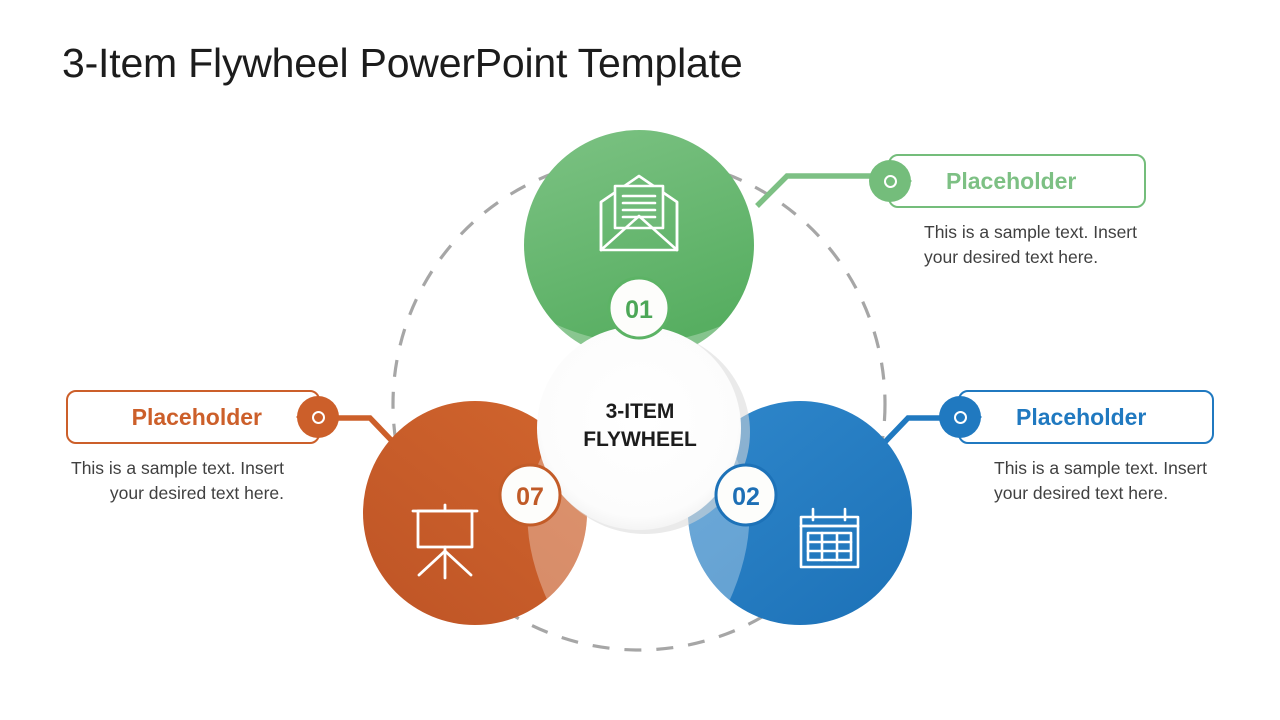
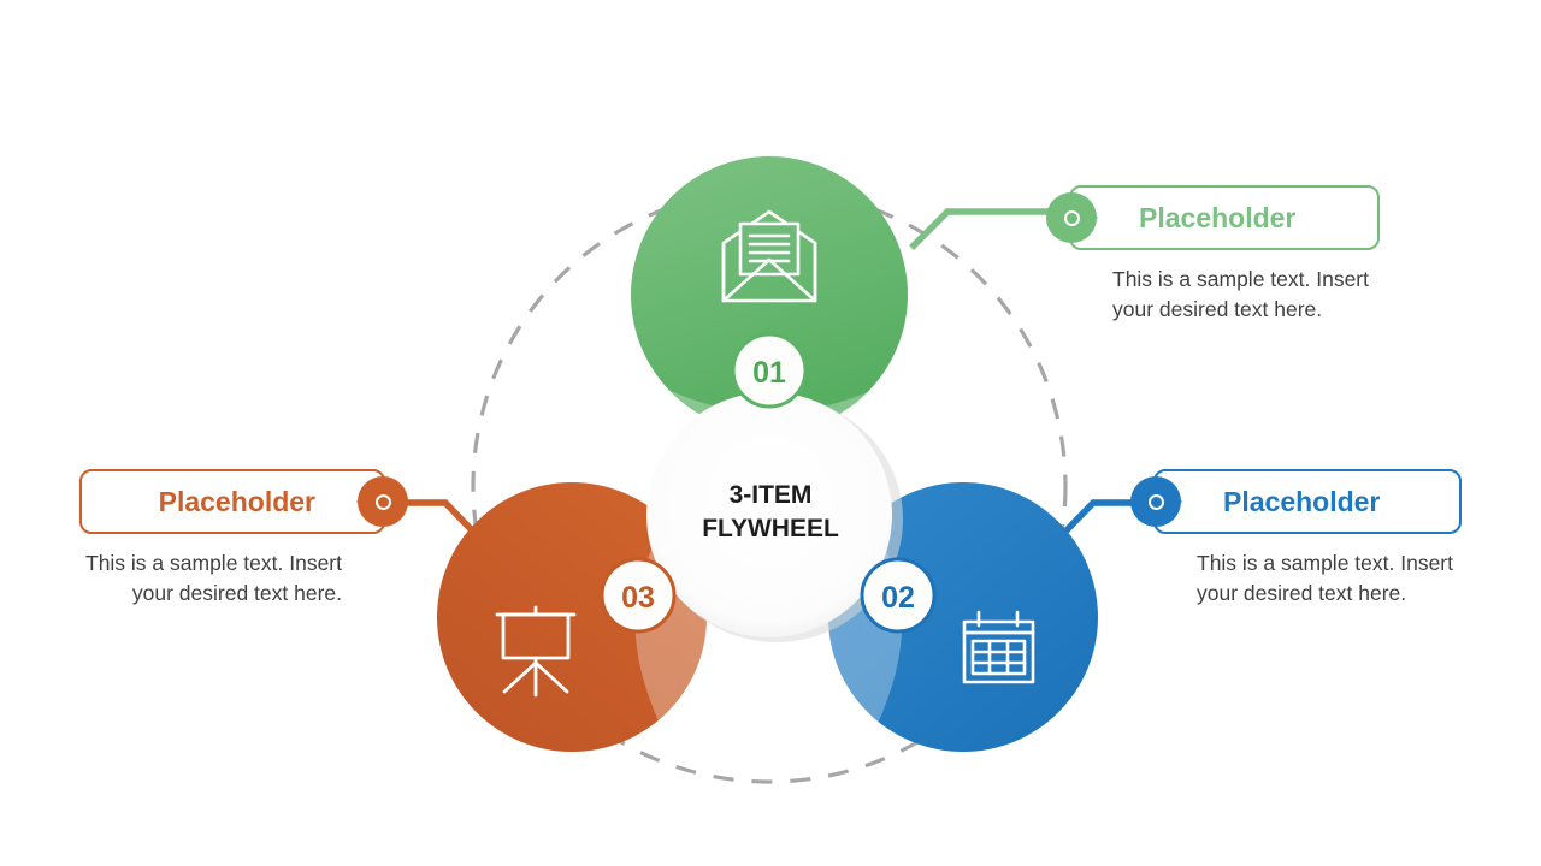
- 3-Item Flywheel PowerPoint Template
  01
  02
- 07
+ 03
  3-ITEM
  FLYWHEEL
  Placeholder
  This is a sample text. Insert your desired text here.
  Placeholder
  This is a sample text. Insert your desired text here.
  Placeholder
  This is a sample text. Insert your desired text here.
